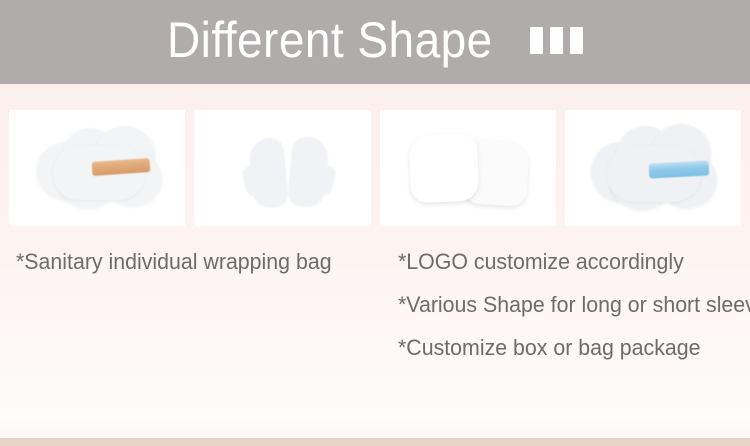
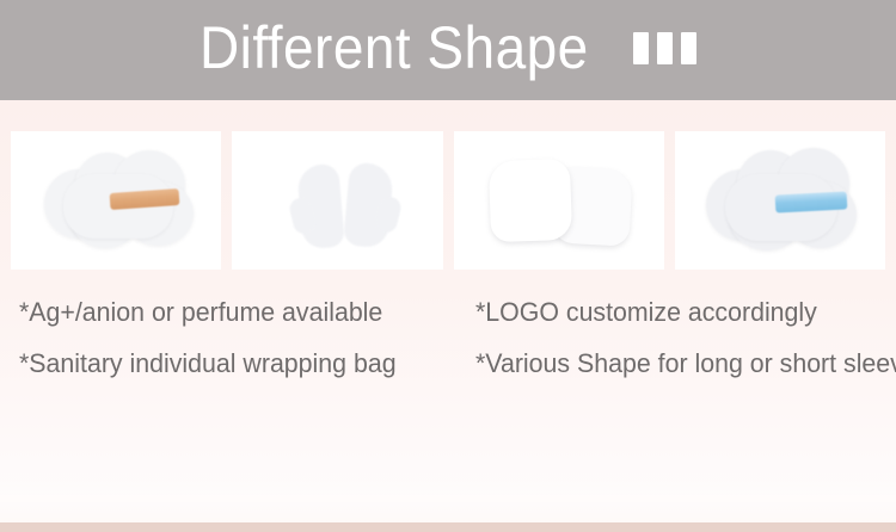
  Different Shape
+ *Ag+/anion or perfume available
  *Sanitary individual wrapping bag
  *LOGO customize accordingly
  *Various Shape for long or short slee
- *Customize box or bag package
